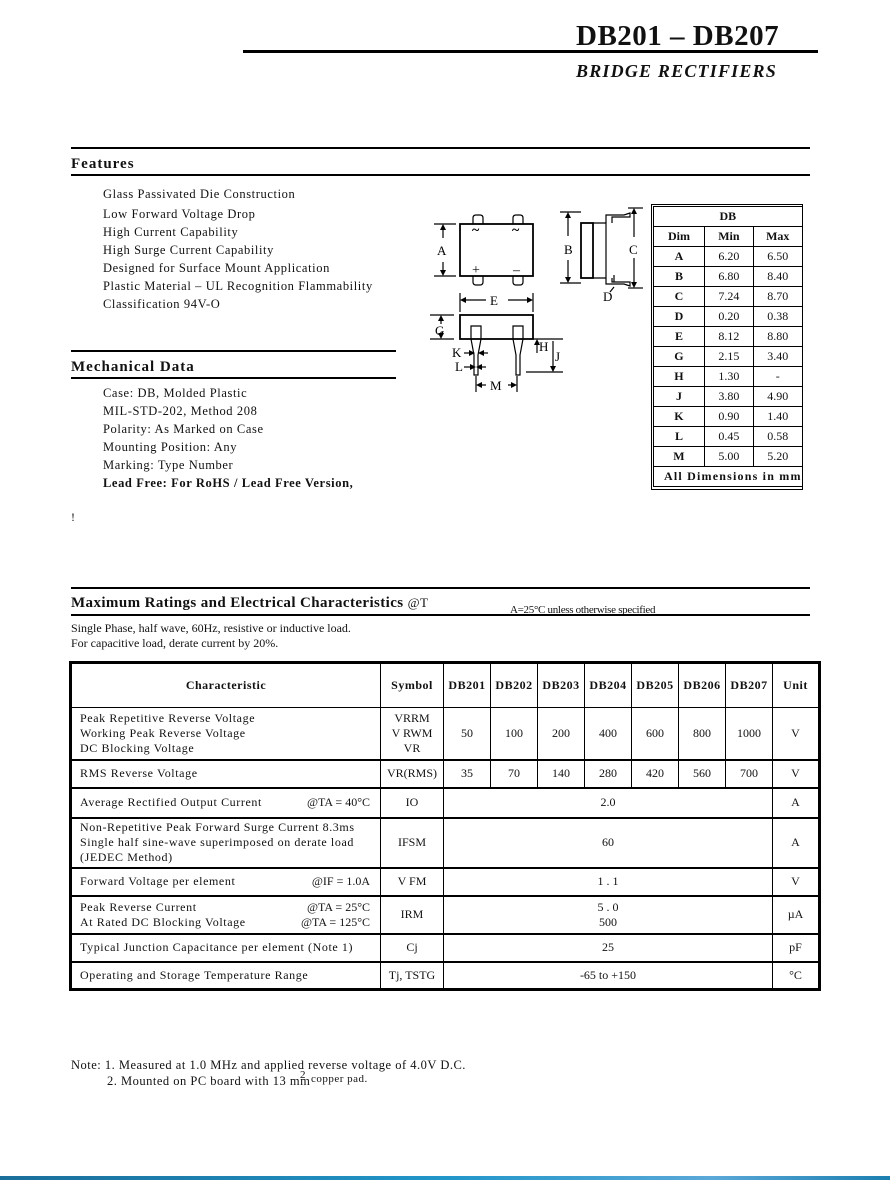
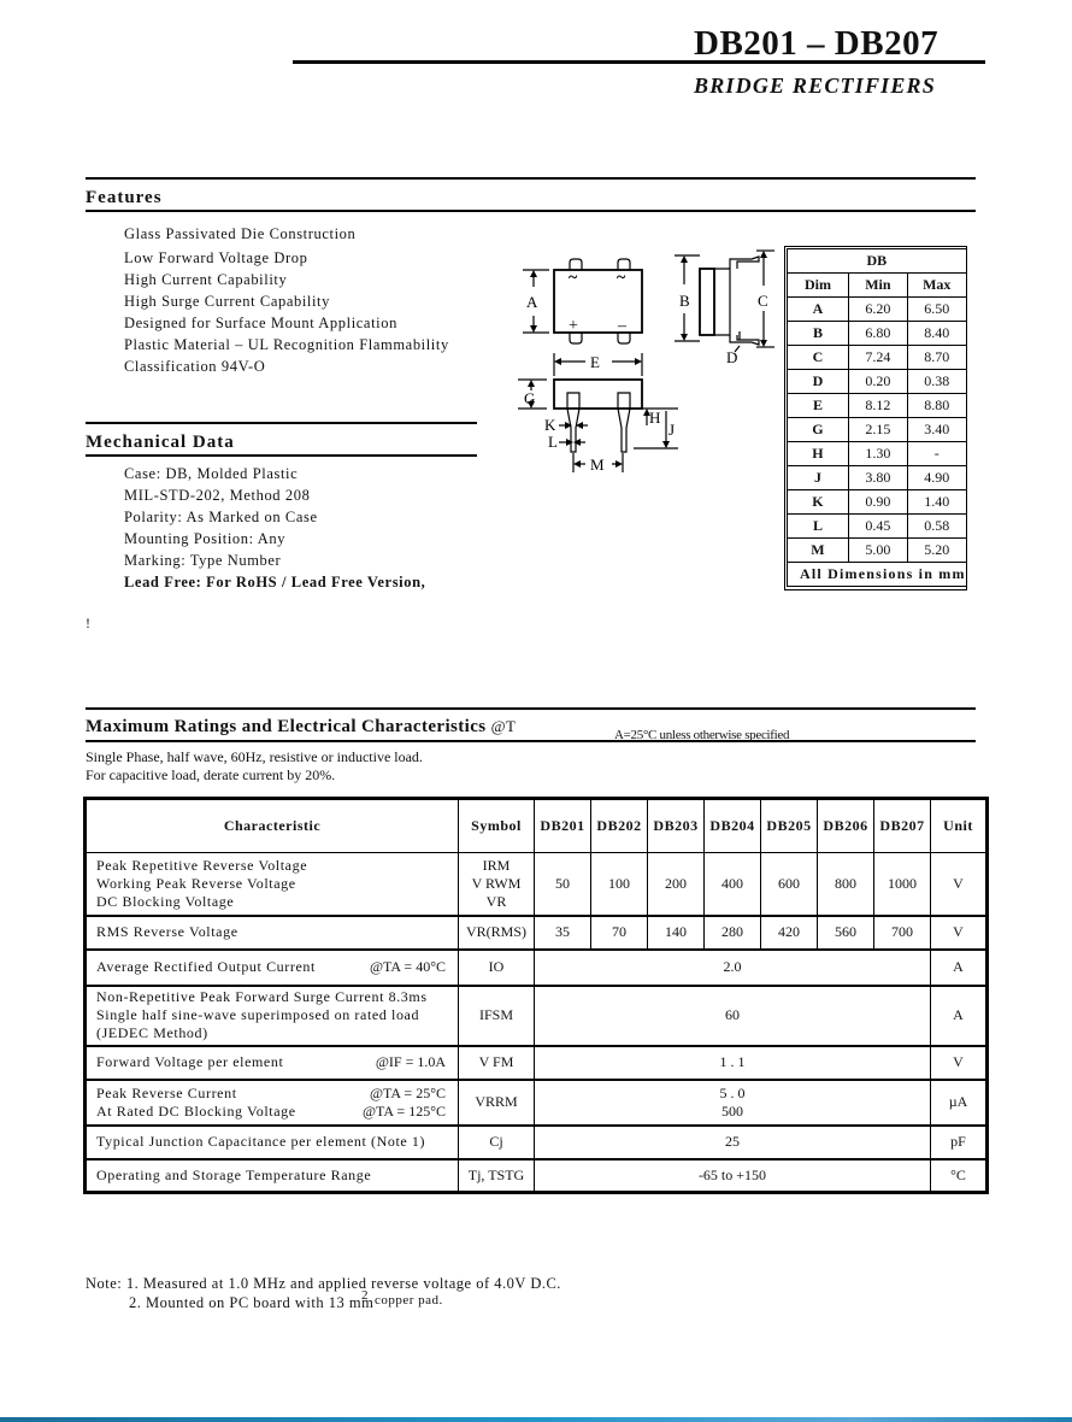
  DB201 – DB207
  BRIDGE RECTIFIERS
  Features
  Glass Passivated Die Construction
  Low Forward Voltage Drop
  High Current Capability
  High Surge Current Capability
  Designed for Surface Mount Application
  Plastic Material – UL Recognition Flammability
  Classification 94V-O
  Mechanical Data
  Case: DB, Molded Plastic
  MIL-STD-202, Method 208
  Polarity: As Marked on Case
  Mounting Position: Any
  Marking: Type Number
  Lead Free: For RoHS / Lead Free Version,
  !
  A
  B
  C
  D
  E
  G
  H
  J
  K
  L
  M
  ~
  ~
  +
  –
  DB
  Dim	Min	Max
  A	6.20	6.50
  B	6.80	8.40
  C	7.24	8.70
  D	0.20	0.38
  E	8.12	8.80
  G	2.15	3.40
  H	1.30	-
  J	3.80	4.90
  K	0.90	1.40
  L	0.45	0.58
  M	5.00	5.20
  All Dimensions in mm
  Maximum Ratings and Electrical Characteristics @T
  A=25°C unless otherwise specified
  Single Phase, half wave, 60Hz, resistive or inductive load.
  For capacitive load, derate current by 20%.
  Characteristic	Symbol	DB201	DB202	DB203	DB204	DB205	DB206	DB207	Unit
- Peak Repetitive Reverse VoltageWorking Peak Reverse VoltageDC Blocking Voltage	VRRMV RWMVR	50	100	200	400	600	800	1000	V
+ Peak Repetitive Reverse VoltageWorking Peak Reverse VoltageDC Blocking Voltage	IRMV RWMVR	50	100	200	400	600	800	1000	V
  RMS Reverse Voltage	VR(RMS)	35	70	140	280	420	560	700	V
  @TA = 40°CAverage Rectified Output Current	IO	2.0	A
- Non-Repetitive Peak Forward Surge Current 8.3msSingle half sine-wave superimposed on derate load(JEDEC Method)	IFSM	60	A
+ Non-Repetitive Peak Forward Surge Current 8.3msSingle half sine-wave superimposed on rated load(JEDEC Method)	IFSM	60	A
  @IF = 1.0AForward Voltage per element	V FM	1 . 1	V
- @TA = 25°CPeak Reverse Current@TA = 125°CAt Rated DC Blocking Voltage	IRM	5 . 0500	µA
+ @TA = 25°CPeak Reverse Current@TA = 125°CAt Rated DC Blocking Voltage	VRRM	5 . 0500	µA
  Typical Junction Capacitance per element (Note 1)	Cj	25	pF
  Operating and Storage Temperature Range	Tj, TSTG	-65 to +150	°C
  Note: 1. Measured at 1.0 MHz and applied reverse voltage of 4.0V D.C.
  2. Mounted on PC board with 13 mm
  2
  copper pad.
